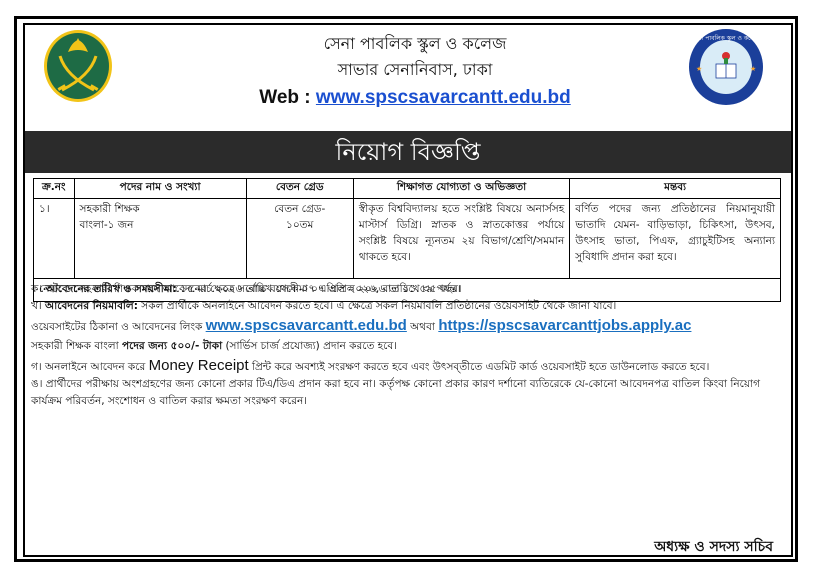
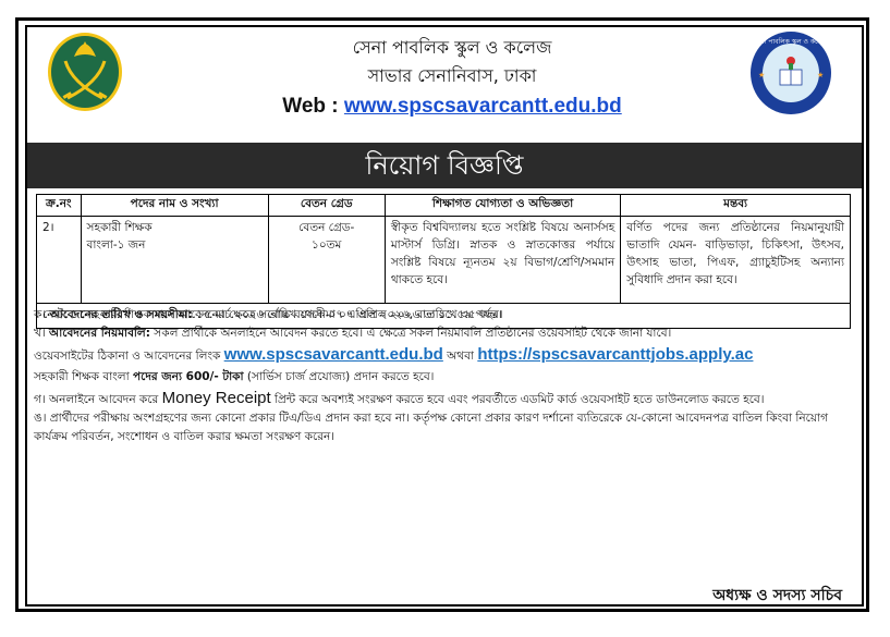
  সেনা পাবলিক স্কুল ও কলেজ
  সাভার সেনানিবাস, ঢাকা
  Web : www.spscsavarcantt.edu.bd
  ★
  ★
  নিয়োগ বিজ্ঞপ্তি
  ক্র.নং	পদের নাম ও সংখ্যা	বেতন গ্রেড	শিক্ষাগত যোগ্যতা ও অভিজ্ঞতা	মন্তব্য
- ১।	সহকারী শিক্ষক বাংলা-১ জন	বেতন গ্রেড- ১০তম	স্বীকৃত বিশ্ববিদ্যালয় হতে সংশ্লিষ্ট বিষয়ে অনার্সসহ মাস্টার্স ডিগ্রি। স্নাতক ও স্নাতকোত্তর পর্যায়ে সংশ্লিষ্ট বিষয়ে ন্যূনতম ২য় বিভাগ/শ্রেণি/সমমান থাকতে হবে।	বর্ণিত পদের জন্য প্রতিষ্ঠানের নিয়মানুযায়ী ভাতাদি যেমন- বাড়িভাড়া, চিকিৎসা, উৎসব, উৎসাহ ভাতা, পিএফ, গ্র্যাচুইটিসহ অন্যান্য সুবিধাদি প্রদান করা হবে।
+ 2।	সহকারী শিক্ষক বাংলা-১ জন	বেতন গ্রেড- ১০তম	স্বীকৃত বিশ্ববিদ্যালয় হতে সংশ্লিষ্ট বিষয়ে অনার্সসহ মাস্টার্স ডিগ্রি। স্নাতক ও স্নাতকোত্তর পর্যায়ে সংশ্লিষ্ট বিষয়ে ন্যূনতম ২য় বিভাগ/শ্রেণি/সমমান থাকতে হবে।	বর্ণিত পদের জন্য প্রতিষ্ঠানের নিয়মানুযায়ী ভাতাদি যেমন- বাড়িভাড়া, চিকিৎসা, উৎসব, উৎসাহ ভাতা, পিএফ, গ্র্যাচুইটিসহ অন্যান্য সুবিধাদি প্রদান করা হবে।
  নোট: ১। সহকারী শিক্ষক পদে আবেদনের ক্ষেত্রে সর্বোচ্চ বয়সসীমা ০৭ এপ্রিল ২০২৬ তারিখে ৩৫ বছর।
  ক। আবেদনের তারিখ ও সময়সীমা: ১৫ মার্চ ২০২৬ তারিখ থেকে ০৭ এপ্রিল ২০২৬, রাত ১১.৫৯ পর্যন্ত।
  খ। আবেদনের নিয়মাবলি: সকল প্রার্থীকে অনলাইনে আবেদন করতে হবে। এ ক্ষেত্রে সকল নিয়মাবলি প্রতিষ্ঠানের ওয়েবসাইট থেকে জানা যাবে।
  ওয়েবসাইটের ঠিকানা ও আবেদনের লিংক www.spscsavarcantt.edu.bd অথবা https://spscsavarcanttjobs.apply.ac
- সহকারী শিক্ষক বাংলা পদের জন্য ৫০০/- টাকা (সার্ভিস চার্জ প্রযোজ্য) প্রদান করতে হবে।
+ সহকারী শিক্ষক বাংলা পদের জন্য 600/- টাকা (সার্ভিস চার্জ প্রযোজ্য) প্রদান করতে হবে।
- গ। অনলাইনে আবেদন করে Money Receipt প্রিন্ট করে অবশ্যই সংরক্ষণ করতে হবে এবং উৎসব্তীতে এডমিট কার্ড ওয়েবসাইট হতে ডাউনলোড করতে হবে।
+ গ। অনলাইনে আবেদন করে Money Receipt প্রিন্ট করে অবশ্যই সংরক্ষণ করতে হবে এবং পরবর্তীতে এডমিট কার্ড ওয়েবসাইট হতে ডাউনলোড করতে হবে।
  ঙ। প্রার্থীদের পরীক্ষায় অংশগ্রহণের জন্য কোনো প্রকার টিএ/ডিএ প্রদান করা হবে না। কর্তৃপক্ষ কোনো প্রকার কারণ দর্শানো ব্যতিরেকে যে-কোনো আবেদনপত্র বাতিল কিংবা নিয়োগ কার্যক্রম পরিবর্তন, সংশোধন ও বাতিল করার ক্ষমতা সংরক্ষণ করেন।
  অধ্যক্ষ ও সদস্য সচিব
